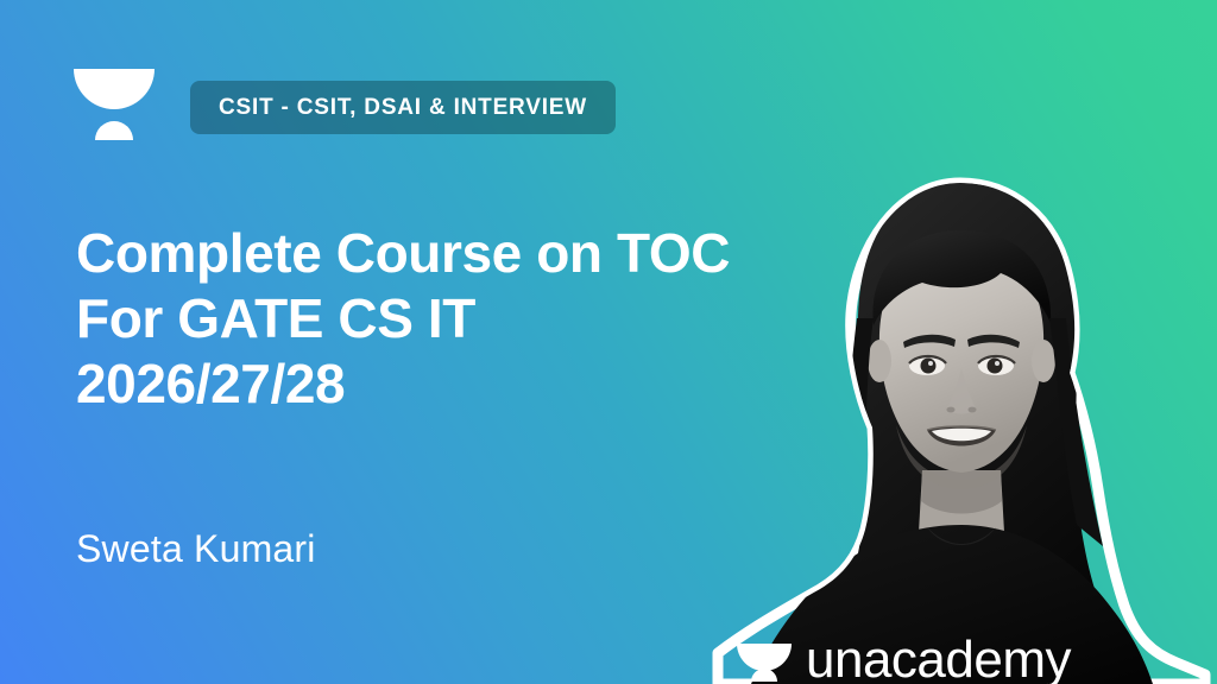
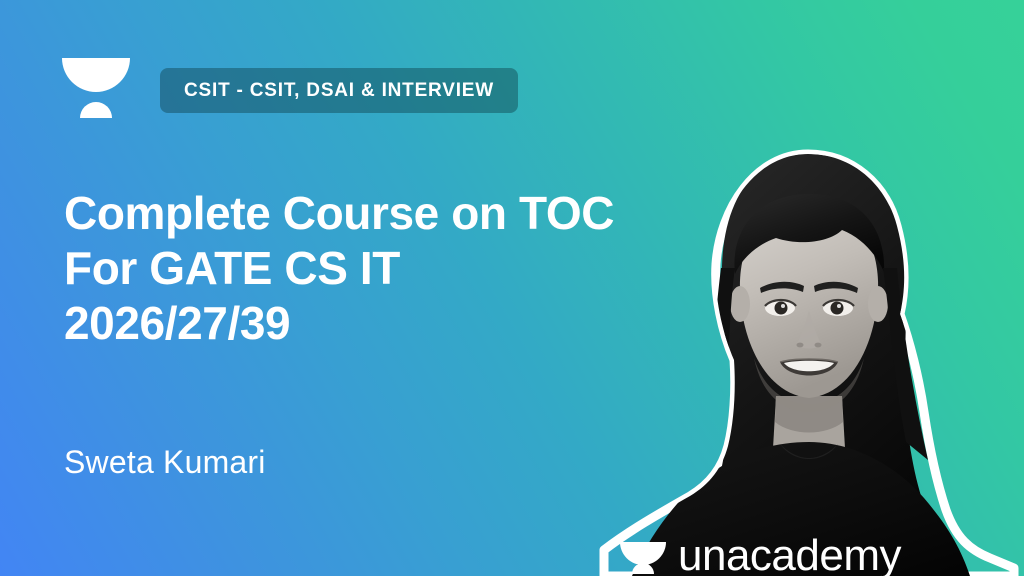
  CSIT - CSIT, DSAI & INTERVIEW
- Complete Course on TOC For GATE CS IT 2026/27/28
+ Complete Course on TOC For GATE CS IT 2026/27/39
  Sweta Kumari
  unacademy
